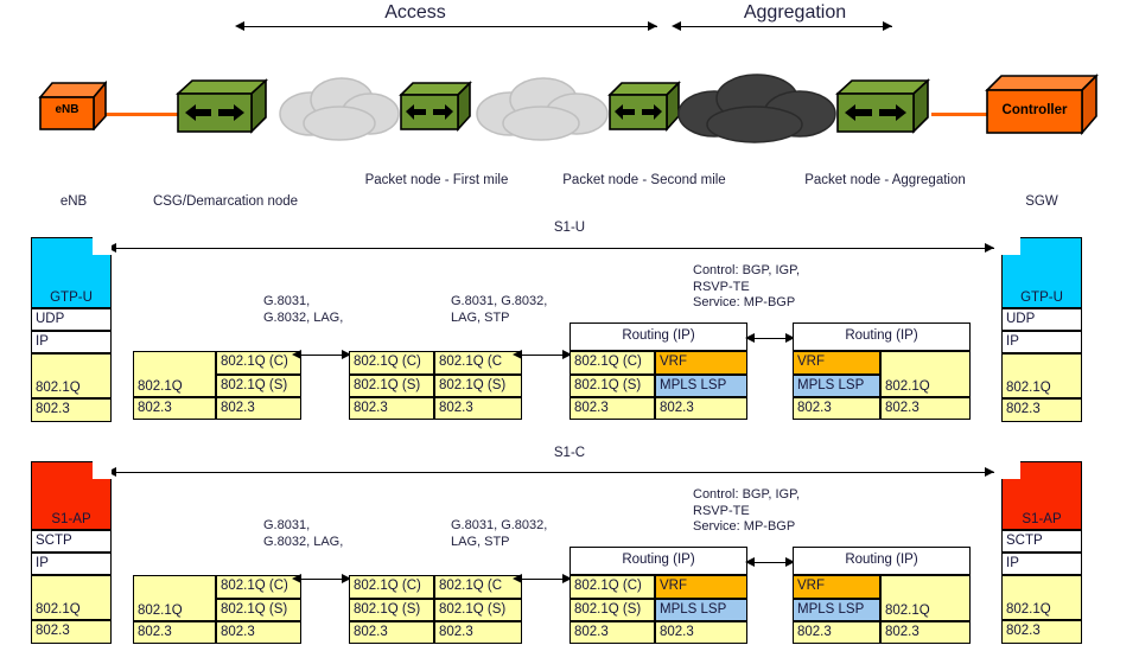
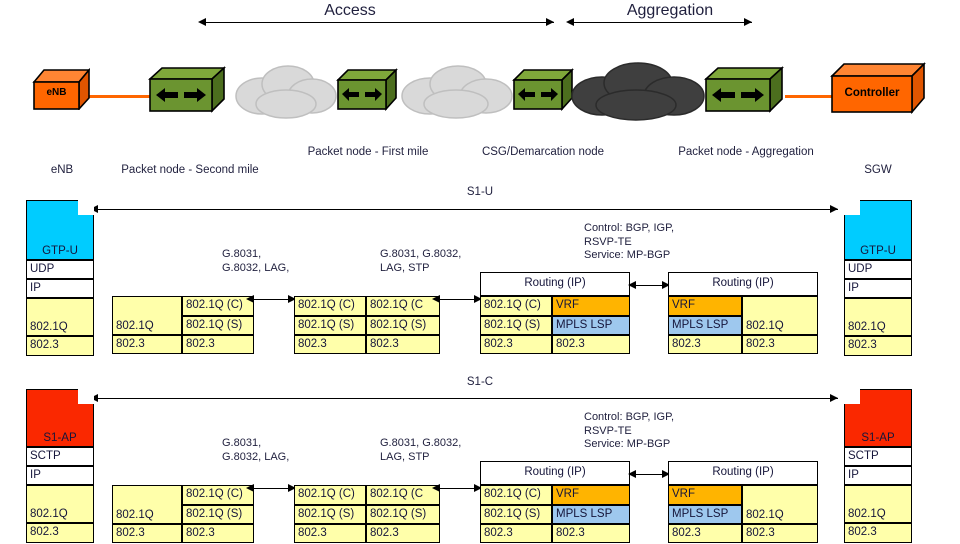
  Access
  Aggregation
  eNB
  Controller
  eNB
- CSG/Demarcation node
+ Packet node - Second mile
  Packet node - First mile
- Packet node - Second mile
+ CSG/Demarcation node
  Packet node - Aggregation
  SGW
  S1-U
  G.8031,
  G.8032, LAG,
  G.8031, G.8032,
  LAG, STP
  Control: BGP, IGP,
  RSVP-TE
  Service: MP-BGP
  GTP-U
  UDP
  IP
  802.1Q
  802.3
  802.1Q
  802.3
  802.1Q (C)
  802.1Q (S)
  802.3
  802.1Q (C)
  802.1Q (S)
  802.3
  802.1Q (C
  802.1Q (S)
  802.3
  Routing (IP)
  802.1Q (C)
  802.1Q (S)
  802.3
  VRF
  MPLS LSP
  802.3
  Routing (IP)
  VRF
  MPLS LSP
  802.3
  802.1Q
  802.3
  GTP-U
  UDP
  IP
  802.1Q
  802.3
  S1-C
  G.8031,
  G.8032, LAG,
  G.8031, G.8032,
  LAG, STP
  Control: BGP, IGP,
  RSVP-TE
  Service: MP-BGP
  S1-AP
  SCTP
  IP
  802.1Q
  802.3
  802.1Q
  802.3
  802.1Q (C)
  802.1Q (S)
  802.3
  802.1Q (C)
  802.1Q (S)
  802.3
  802.1Q (C
  802.1Q (S)
  802.3
  Routing (IP)
  802.1Q (C)
  802.1Q (S)
  802.3
  VRF
  MPLS LSP
  802.3
  Routing (IP)
  VRF
  MPLS LSP
  802.3
  802.1Q
  802.3
  S1-AP
  SCTP
  IP
  802.1Q
  802.3
